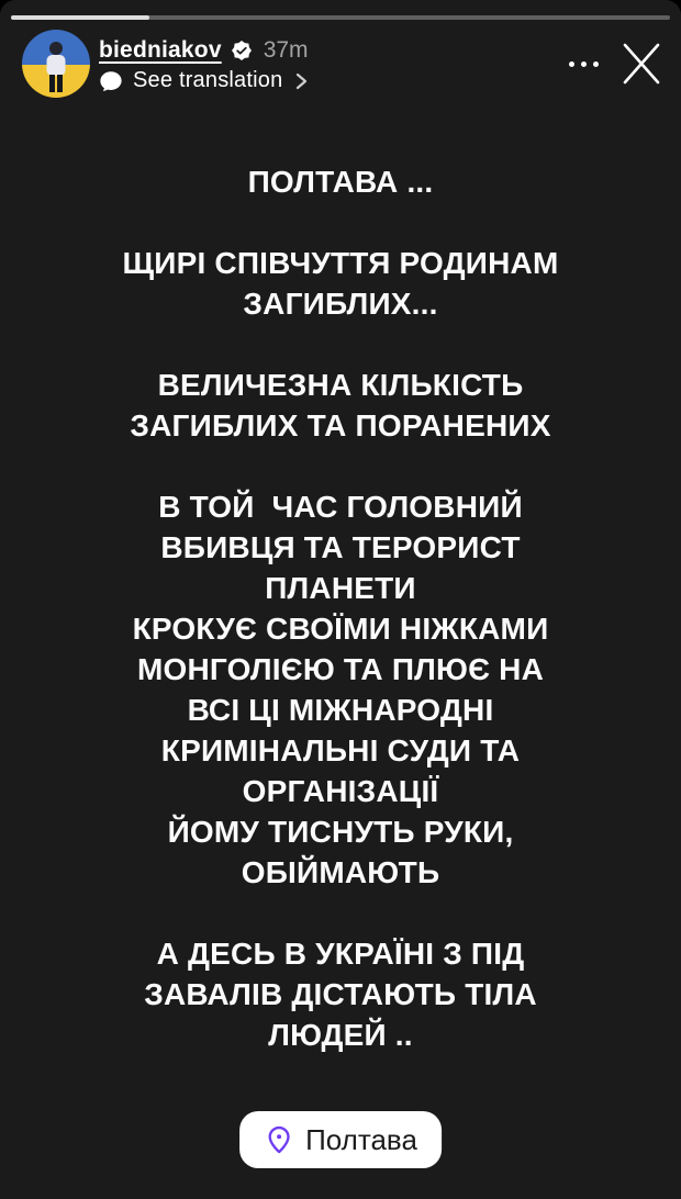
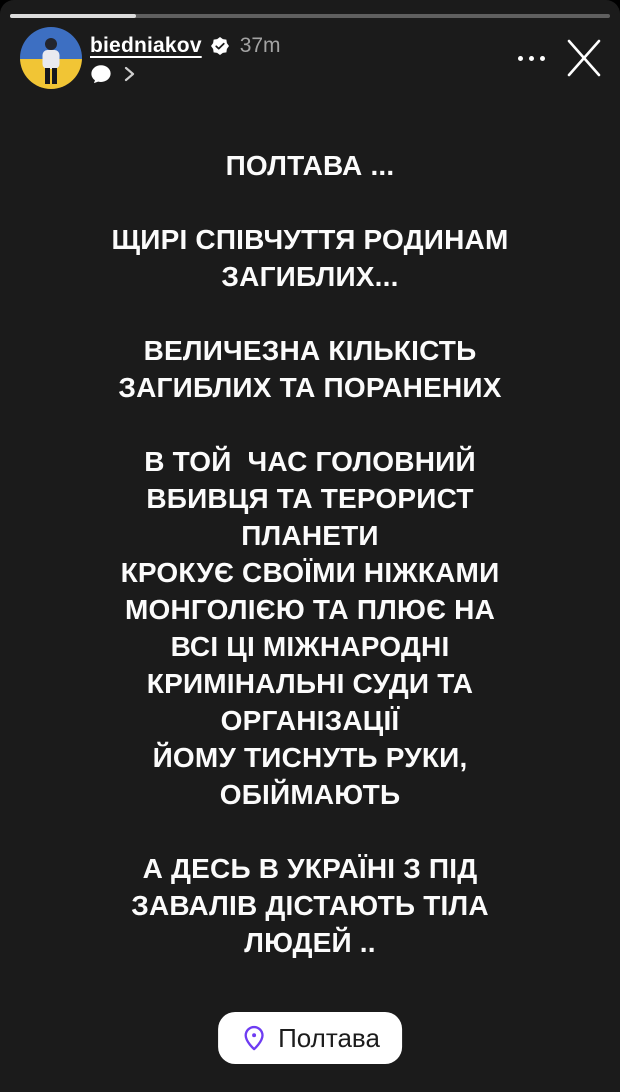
  biedniakov
  37m
- See translation
  ПОЛТАВА ...
  ЩИРІ СПІВЧУТТЯ РОДИНАМ
  ЗАГИБЛИХ...
  ВЕЛИЧЕЗНА КІЛЬКІСТЬ
  ЗАГИБЛИХ ТА ПОРАНЕНИХ
  В ТОЙ ЧАС ГОЛОВНИЙ
  ВБИВЦЯ ТА ТЕРОРИСТ
  ПЛАНЕТИ
  КРОКУЄ СВОЇМИ НІЖКАМИ
  МОНГОЛІЄЮ ТА ПЛЮЄ НА
  ВСІ ЦІ МІЖНАРОДНІ
  КРИМІНАЛЬНІ СУДИ ТА
  ОРГАНІЗАЦІЇ
  ЙОМУ ТИСНУТЬ РУКИ,
  ОБІЙМАЮТЬ
  А ДЕСЬ В УКРАЇНІ З ПІД
  ЗАВАЛІВ ДІСТАЮТЬ ТІЛА
  ЛЮДЕЙ ..
  Полтава
